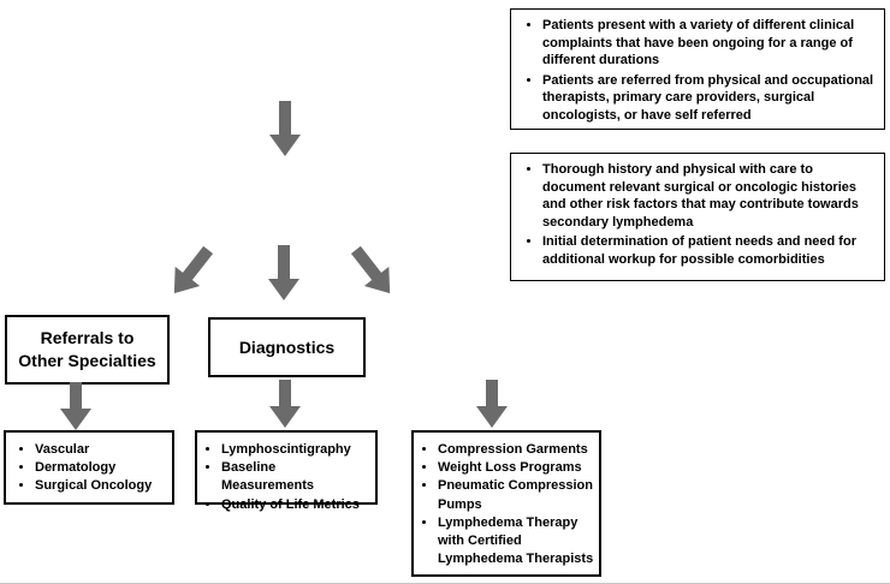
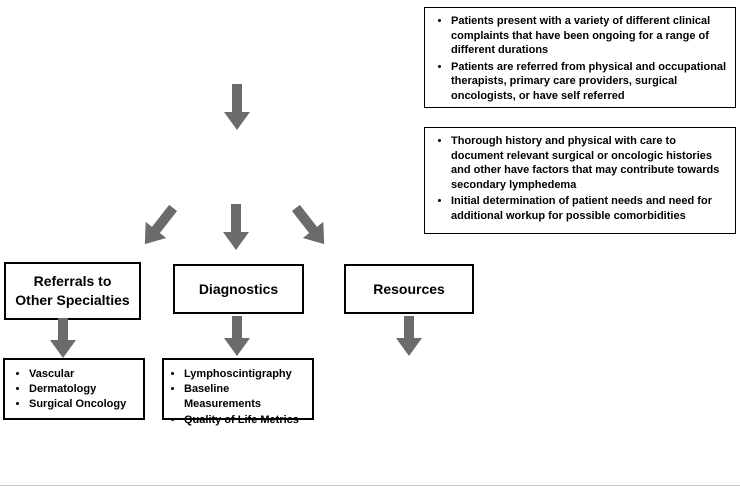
  Patients present with a variety of different clinical complaints that have been ongoing for a range of different durations
  Patients are referred from physical and occupational therapists, primary care providers, surgical oncologists, or have self referred
- Thorough history and physical with care to document relevant surgical or oncologic histories and other risk factors that may contribute towards secondary lymphedema
+ Thorough history and physical with care to document relevant surgical or oncologic histories and other have factors that may contribute towards secondary lymphedema
  Initial determination of patient needs and need for additional workup for possible comorbidities
  Referrals to
  Other Specialties
  Diagnostics
+ Resources
  Vascular
  Dermatology
  Surgical Oncology
  Lymphoscintigraphy
  Baseline Measurements
  Quality of Life Metrics
- Compression Garments
- Weight Loss Programs
- Pneumatic Compression Pumps
- Lymphedema Therapy with Certified Lymphedema Therapists
